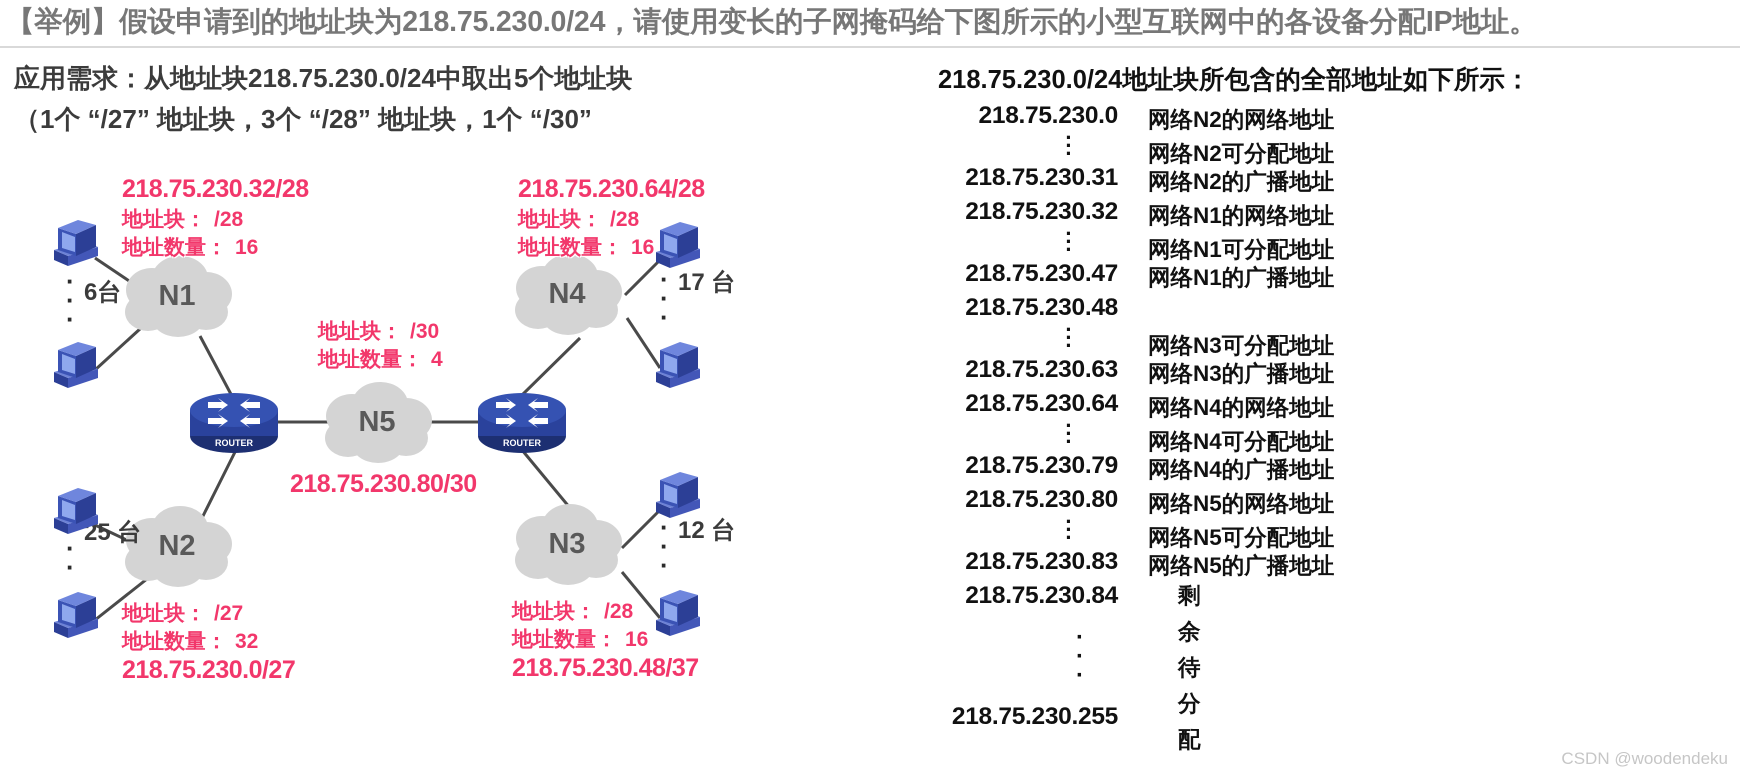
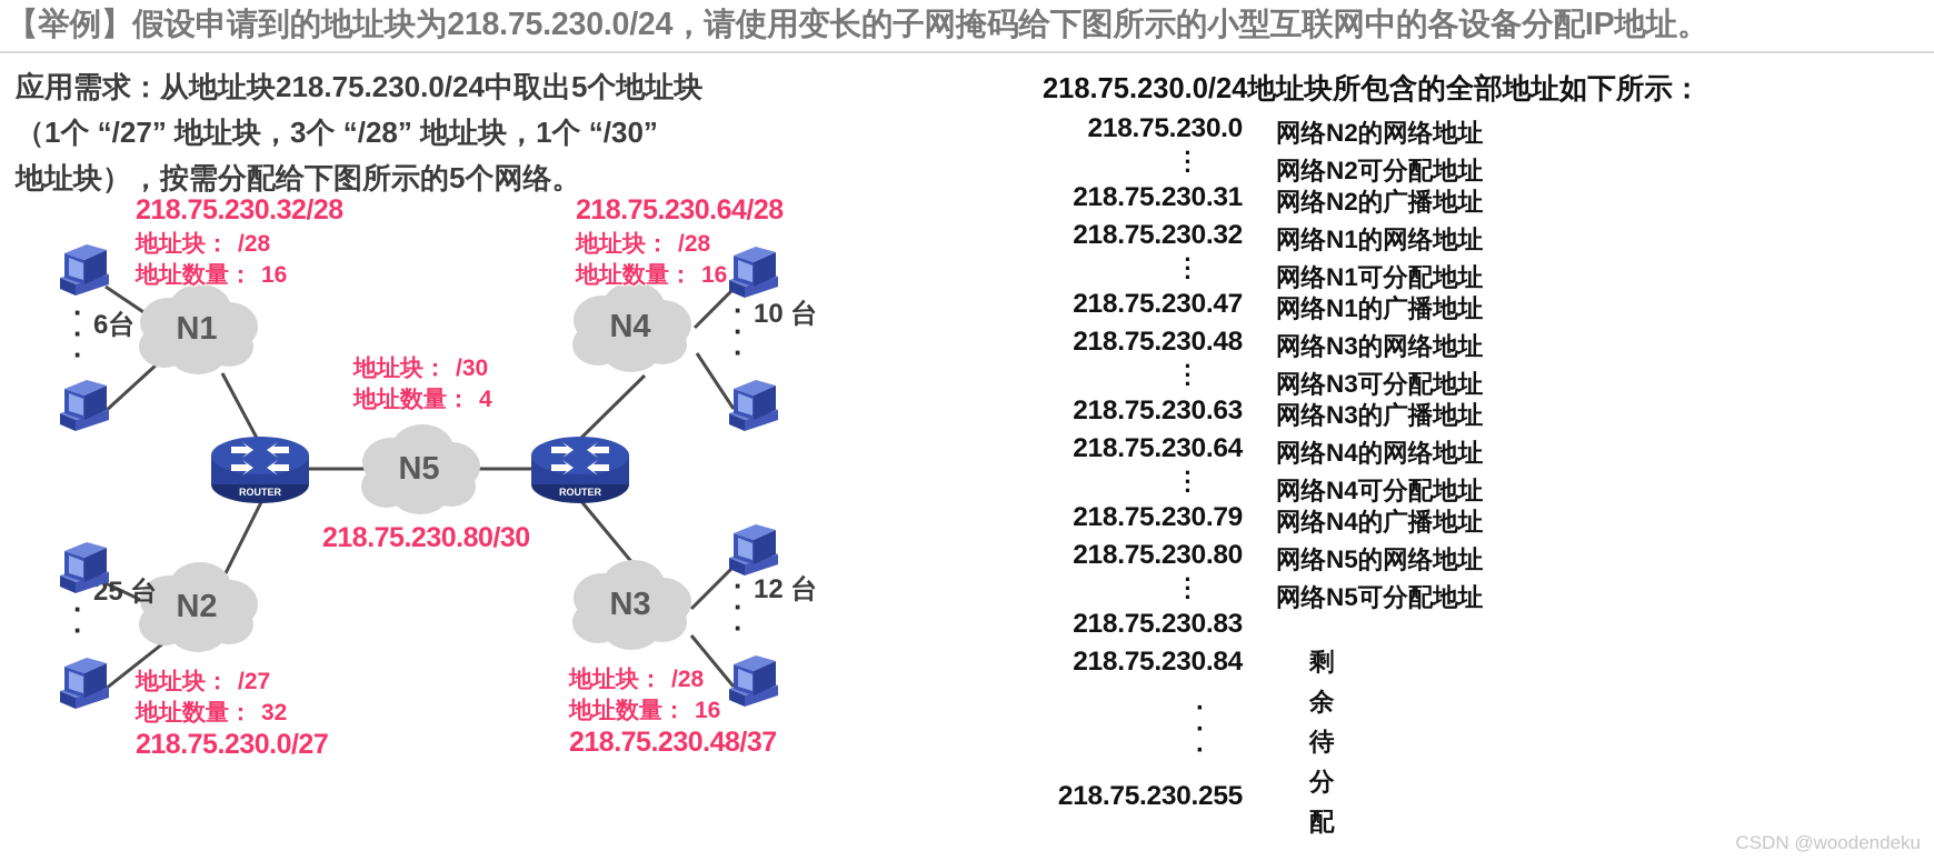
  【举例】假设申请到的地址块为218.75.230.0/24，请使用变长的子网掩码给下图所示的小型互联网中的各设备分配IP地址。
  应用需求：从地址块218.75.230.0/24中取出5个地址块
  （1个 “/27” 地址块，3个 “/28” 地址块，1个 “/30”
+ 地址块），按需分配给下图所示的5个网络。
  N1
  218.75.230.32/28
  地址块： /28
  地址数量： 16
  ·
  ·
  ·
  6台
  N4
  218.75.230.64/28
  地址块： /28
  地址数量： 16
  ·
  ·
  ·
- 17 台
+ 10 台
  N5
  地址块： /30
  地址数量： 4
  218.75.230.80/30
  ROUTER
  ROUTER
  N2
  ·
  ·
  25 台
  地址块： /27
  地址数量： 32
  218.75.230.0/27
  N3
  ·
  ·
  ·
  12 台
  地址块： /28
  地址数量： 16
  218.75.230.48/37
  218.75.230.0/24地址块所包含的全部地址如下所示：
  218.75.230.0
  网络N2的网络地址
  ·
  ·
  ·
  网络N2可分配地址
  218.75.230.31
  网络N2的广播地址
  218.75.230.32
  网络N1的网络地址
  ·
  ·
  ·
  网络N1可分配地址
  218.75.230.47
  网络N1的广播地址
  218.75.230.48
+ 网络N3的网络地址
  ·
  ·
  ·
  网络N3可分配地址
  218.75.230.63
  网络N3的广播地址
  218.75.230.64
  网络N4的网络地址
  ·
  ·
  ·
  网络N4可分配地址
  218.75.230.79
  网络N4的广播地址
  218.75.230.80
  网络N5的网络地址
  ·
  ·
  ·
  网络N5可分配地址
  218.75.230.83
- 网络N5的广播地址
  218.75.230.84
  剩
  余
  待
  分
  配
  ·
  ·
  ·
  218.75.230.255
  CSDN @woodendeku
